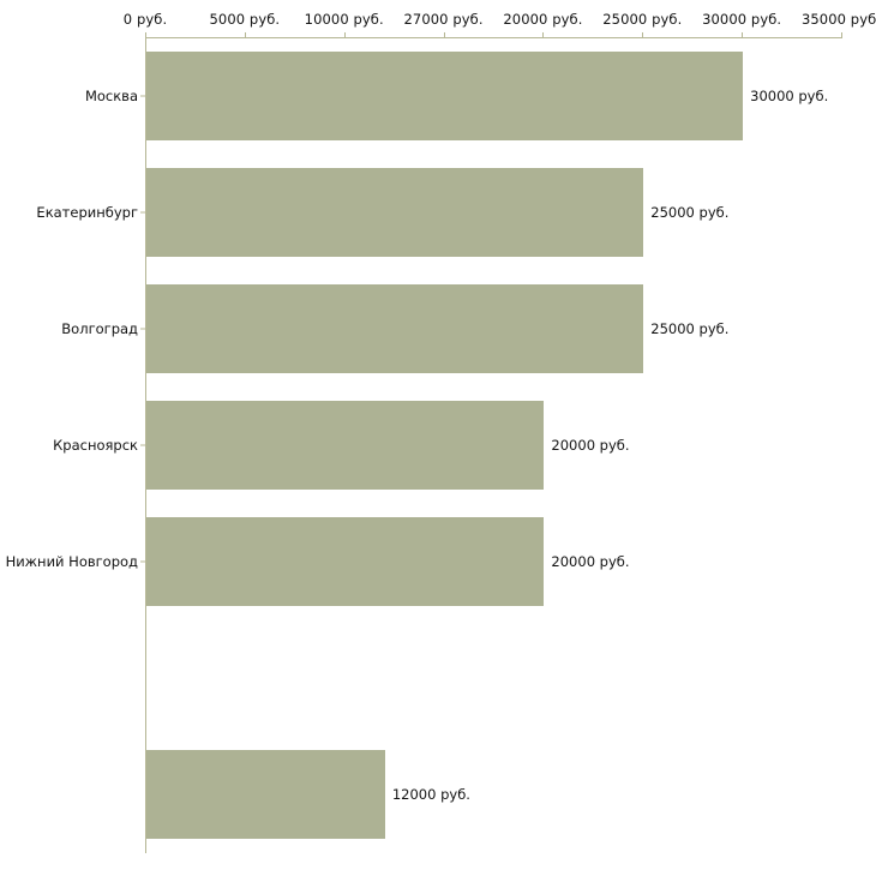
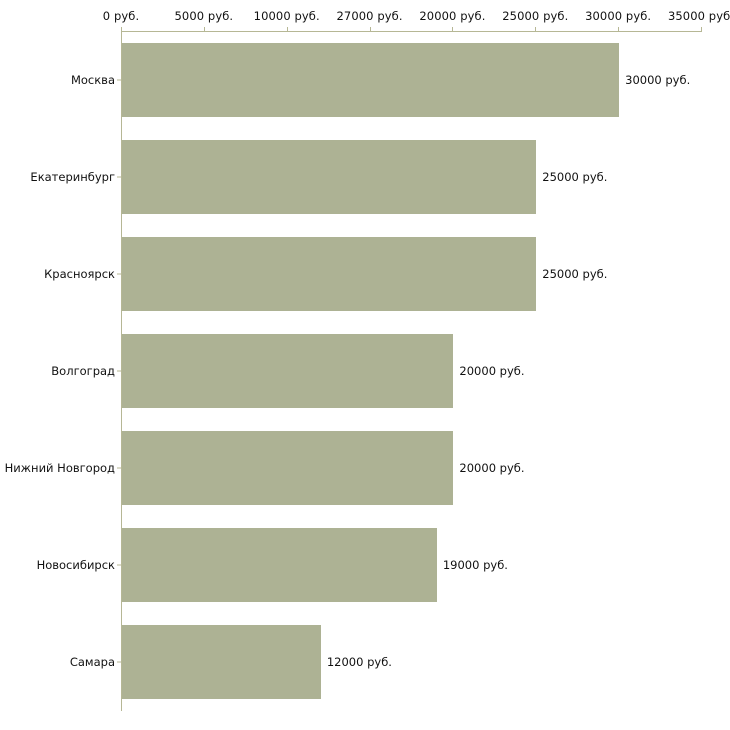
  0 руб.
  5000 руб.
  10000 руб.
  27000 руб.
  20000 руб.
  25000 руб.
  30000 руб.
  35000 руб
  Москва
  30000 руб.
  Екатеринбург
  25000 руб.
- Волгоград
+ Красноярск
  25000 руб.
- Красноярск
+ Волгоград
  20000 руб.
  Нижний Новгород
  20000 руб.
+ Новосибирск
+ 19000 руб.
+ Самара
  12000 руб.
